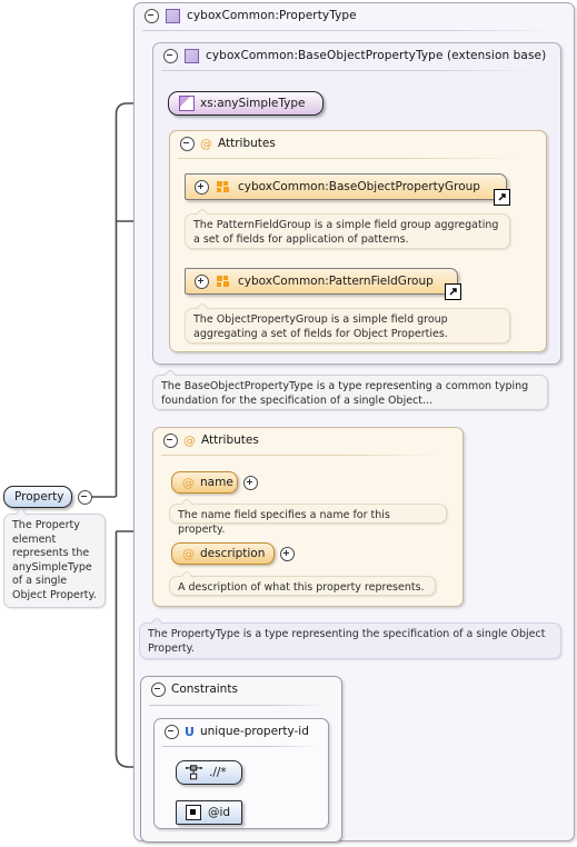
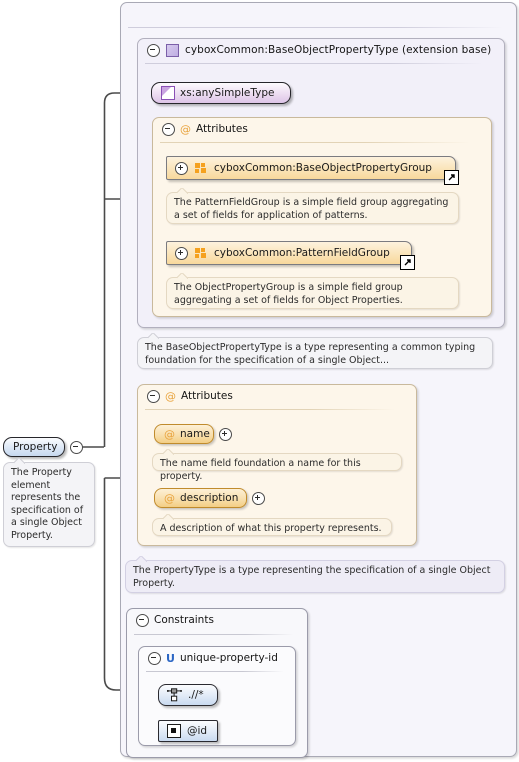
  Property
- The Property element represents the anySimpleType of a single Object Property.
+ The Property element represents the specification of a single Object Property.
- cyboxCommon:PropertyType
  cyboxCommon:BaseObjectPropertyType (extension base)
  xs:anySimpleType
  @
  Attributes
  cyboxCommon:BaseObjectPropertyGroup
  The PatternFieldGroup is a simple field group aggregating a set of fields for application of patterns.
  cyboxCommon:PatternFieldGroup
  The ObjectPropertyGroup is a simple field group aggregating a set of fields for Object Properties.
  The BaseObjectPropertyType is a type representing a common typing foundation for the specification of a single Object...
  @
  Attributes
  @
  name
- The name field specifies a name for this property.
+ The name field foundation a name for this property.
  @
  description
  A description of what this property represents.
  The PropertyType is a type representing the specification of a single Object Property.
  Constraints
  U
  unique-property-id
  .//*
  @id
